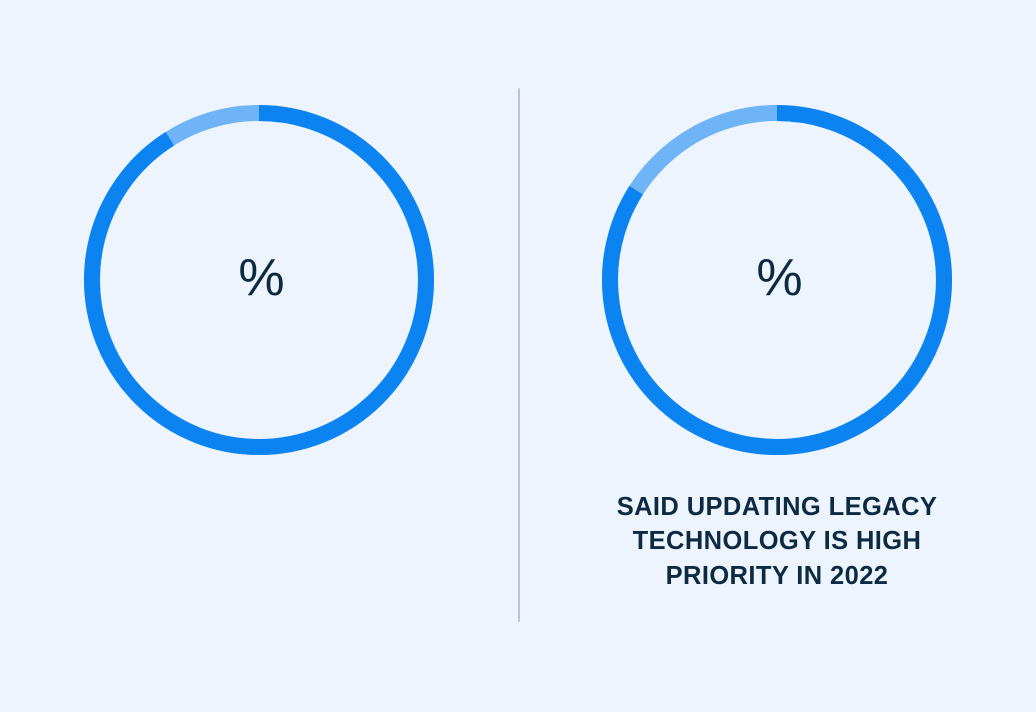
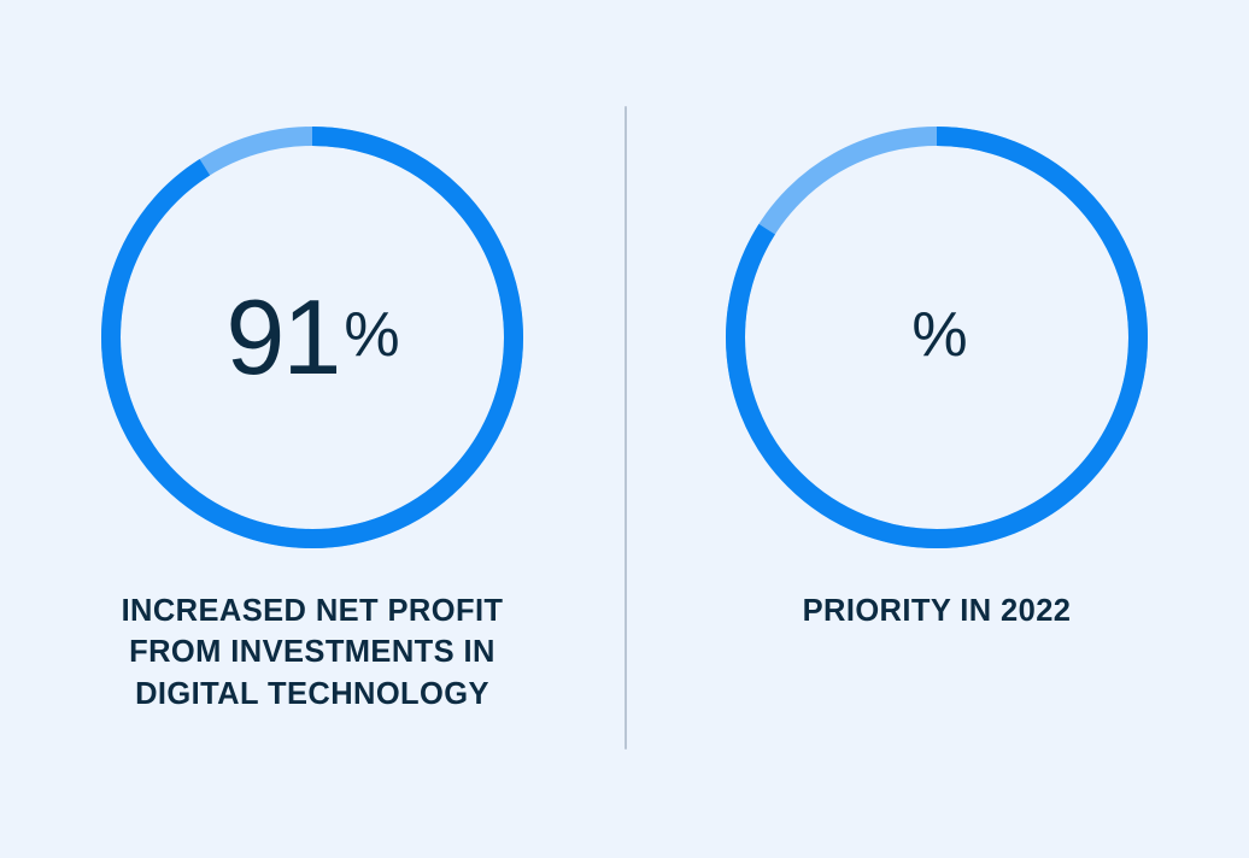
+ 91
  %
+ INCREASED NET PROFIT
+ FROM INVESTMENTS IN
+ DIGITAL TECHNOLOGY
  %
- SAID UPDATING LEGACY
- TECHNOLOGY IS HIGH
  PRIORITY IN 2022
